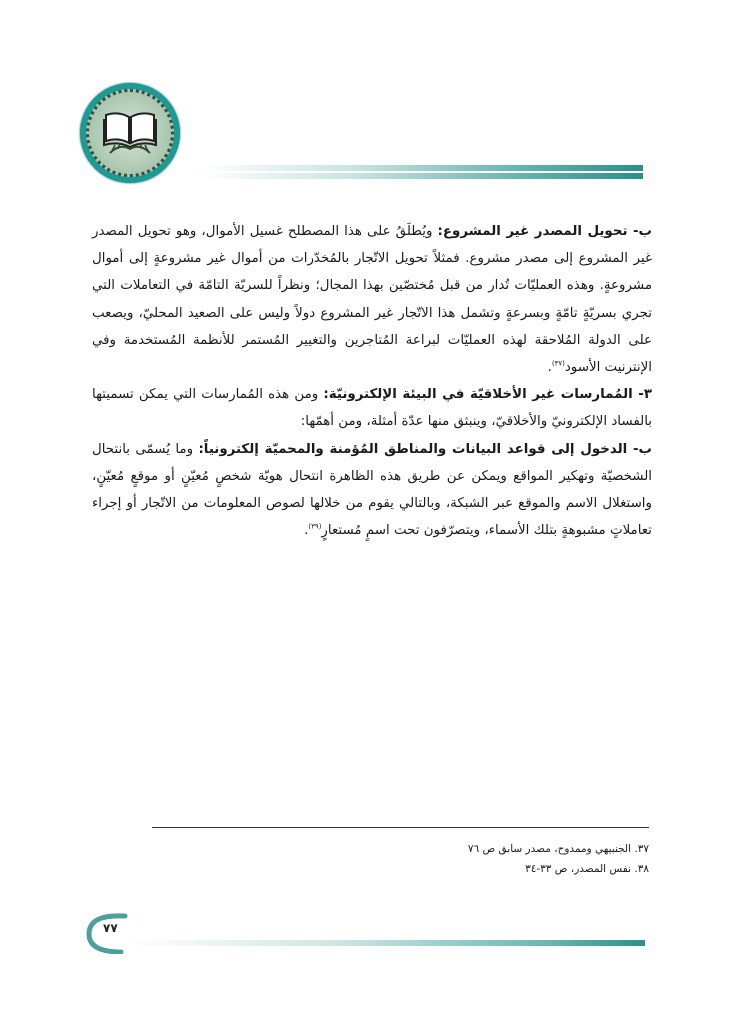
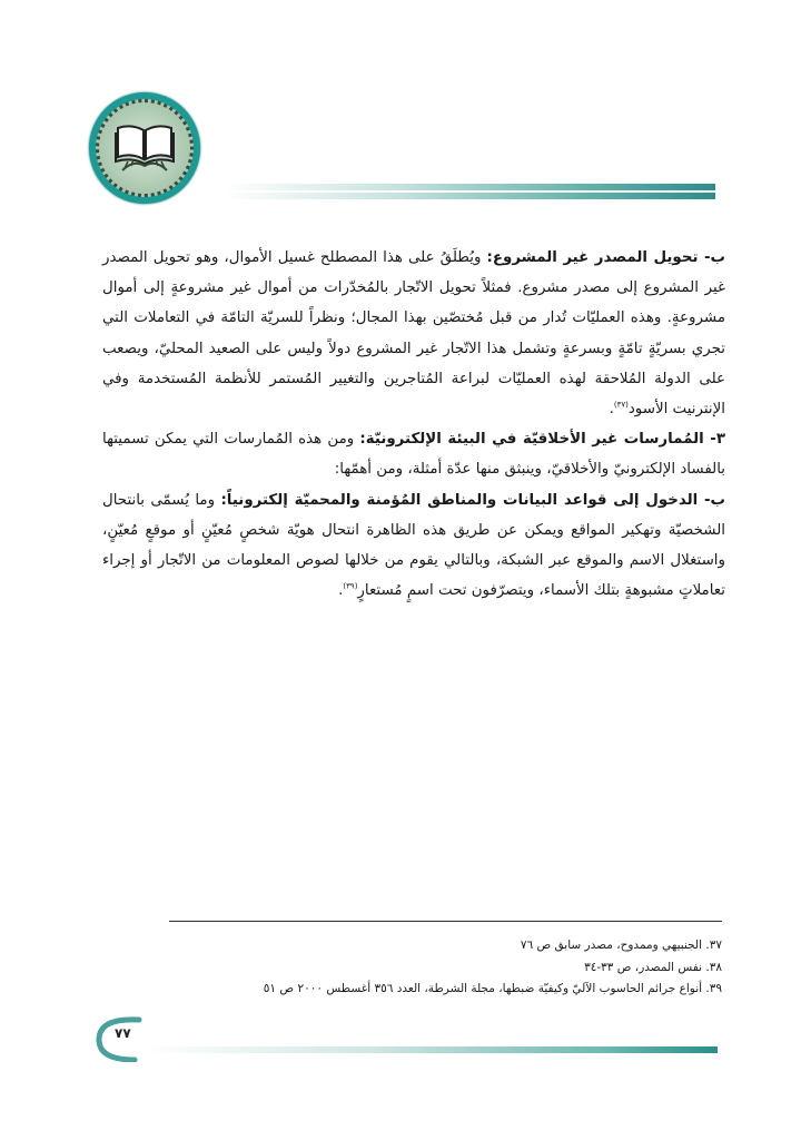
  ب- تحويل المصدر غير المشروع: ويُطلَقُ على هذا المصطلح غسيل الأموال، وهو تحويل المصدر غير المشروع إلى مصدر مشروع. فمثلاً تحويل الاتّجار بالمُخدّرات من أموال غير مشروعةٍ إلى أموال مشروعةٍ. وهذه العمليّات تُدار من قبل مُختصّين بهذا المجال؛ ونظراً للسريّة التامّة في التعاملات التي تجري بسريّةٍ تامّةٍ وبسرعةٍ وتشمل هذا الاتّجار غير المشروع دولاً وليس على الصعيد المحليّ، ويصعب على الدولة المُلاحقة لهذه العمليّات لبراعة المُتاجرين والتغيير المُستمر للأنظمة المُستخدمة وفي الإنترنيت الأسود(٣٧).
  ٣- المُمارسات غير الأخلاقيّة في البيئة الإلكترونيّة: ومن هذه المُمارسات التي يمكن تسميتها بالفساد الإلكترونيّ والأخلاقيّ، وينبثق منها عدّة أمثلة، ومن أهمّها:
  ب- الدخول إلى قواعد البيانات والمناطق المُؤمنة والمحميّة إلكترونياً: وما يُسمّى بانتحال الشخصيّة وتهكير المواقع ويمكن عن طريق هذه الظاهرة انتحال هويّة شخصٍ مُعيّنٍ أو موقعٍ مُعيّنٍ، واستغلال الاسم والموقع عبر الشبكة، وبالتالي يقوم من خلالها لصوص المعلومات من الاتّجار أو إجراء تعاملاتٍ مشبوهةٍ بتلك الأسماء، ويتصرّفون تحت اسمٍ مُستعارٍ(٣٩).
  ٣٧. الجنبيهي وممدوح، مصدر سابق ص ٧٦
  ٣٨. نفس المصدر، ص ٣٣-٣٤
+ ٣٩. أنواع جرائم الحاسوب الآليّ وكيفيّة ضبطها، مجلة الشرطة، العدد ٣٥٦ أغسطس ٢٠٠٠ ص ٥١
  ٧٧
